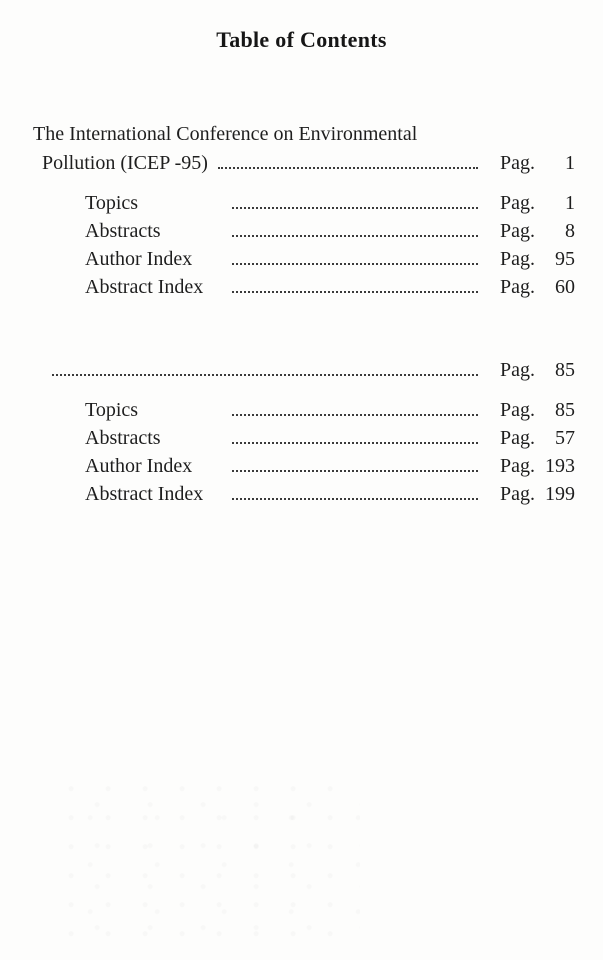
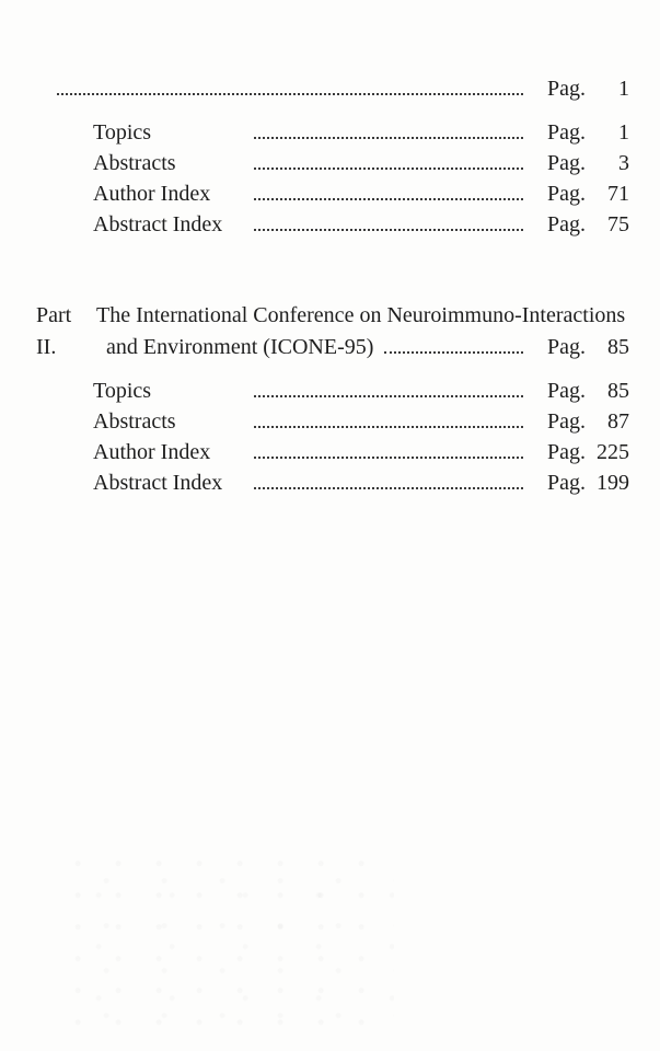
- Table of Contents
- The International Conference on Environmental
- Pollution (ICEP -95)
  Pag.
  1
  Topics
  Pag.
  1
  Abstracts
  Pag.
- 8
+ 3
  Author Index
  Pag.
- 95
+ 71
  Abstract Index
  Pag.
- 60
+ 75
+ Part II.
+ The International Conference on Neuroimmuno-Interactions
+ and Environment (ICONE-95)
  Pag.
  85
  Topics
  Pag.
  85
  Abstracts
  Pag.
- 57
+ 87
  Author Index
  Pag.
- 193
+ 225
  Abstract Index
  Pag.
  199
